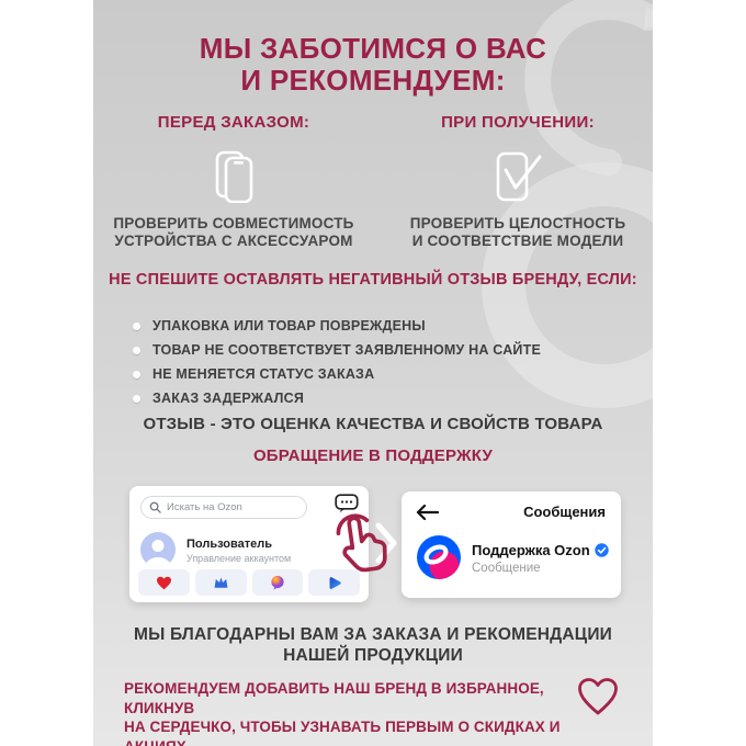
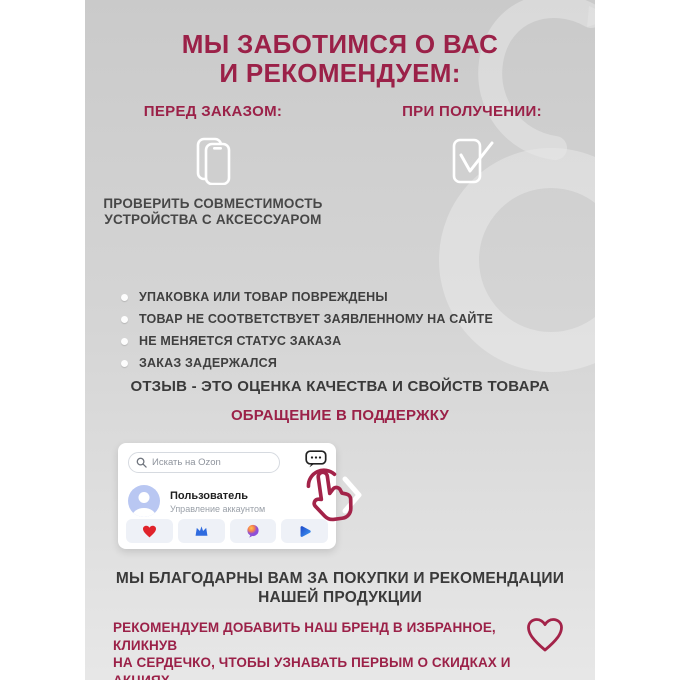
  МЫ ЗАБОТИМСЯ О ВАС
  И РЕКОМЕНДУЕМ:
  ПЕРЕД ЗАКАЗОМ:
  ПРОВЕРИТЬ СОВМЕСТИМОСТЬ
  УСТРОЙСТВА С АКСЕССУАРОМ
  ПРИ ПОЛУЧЕНИИ:
- ПРОВЕРИТЬ ЦЕЛОСТНОСТЬ
- И СООТВЕТСТВИЕ МОДЕЛИ
- НЕ СПЕШИТЕ ОСТАВЛЯТЬ НЕГАТИВНЫЙ ОТЗЫВ БРЕНДУ, ЕСЛИ:
  УПАКОВКА ИЛИ ТОВАР ПОВРЕЖДЕНЫ
  ТОВАР НЕ СООТВЕТСТВУЕТ ЗАЯВЛЕННОМУ НА САЙТЕ
  НЕ МЕНЯЕТСЯ СТАТУС ЗАКАЗА
  ЗАКАЗ ЗАДЕРЖАЛСЯ
  ОТЗЫВ - ЭТО ОЦЕНКА КАЧЕСТВА И СВОЙСТВ ТОВАРА
  ОБРАЩЕНИЕ В ПОДДЕРЖКУ
  Искать на Ozon
  Пользователь
  Управление аккаунтом
- Сообщения
- Поддержка Ozon
- Сообщение
- МЫ БЛАГОДАРНЫ ВАМ ЗА ЗАКАЗА И РЕКОМЕНДАЦИИ
+ МЫ БЛАГОДАРНЫ ВАМ ЗА ПОКУПКИ И РЕКОМЕНДАЦИИ
  НАШЕЙ ПРОДУКЦИИ
  РЕКОМЕНДУЕМ ДОБАВИТЬ НАШ БРЕНД В ИЗБРАННОЕ, КЛИКНУВ
  НА СЕРДЕЧКО, ЧТОБЫ УЗНАВАТЬ ПЕРВЫМ О СКИДКАХ И
